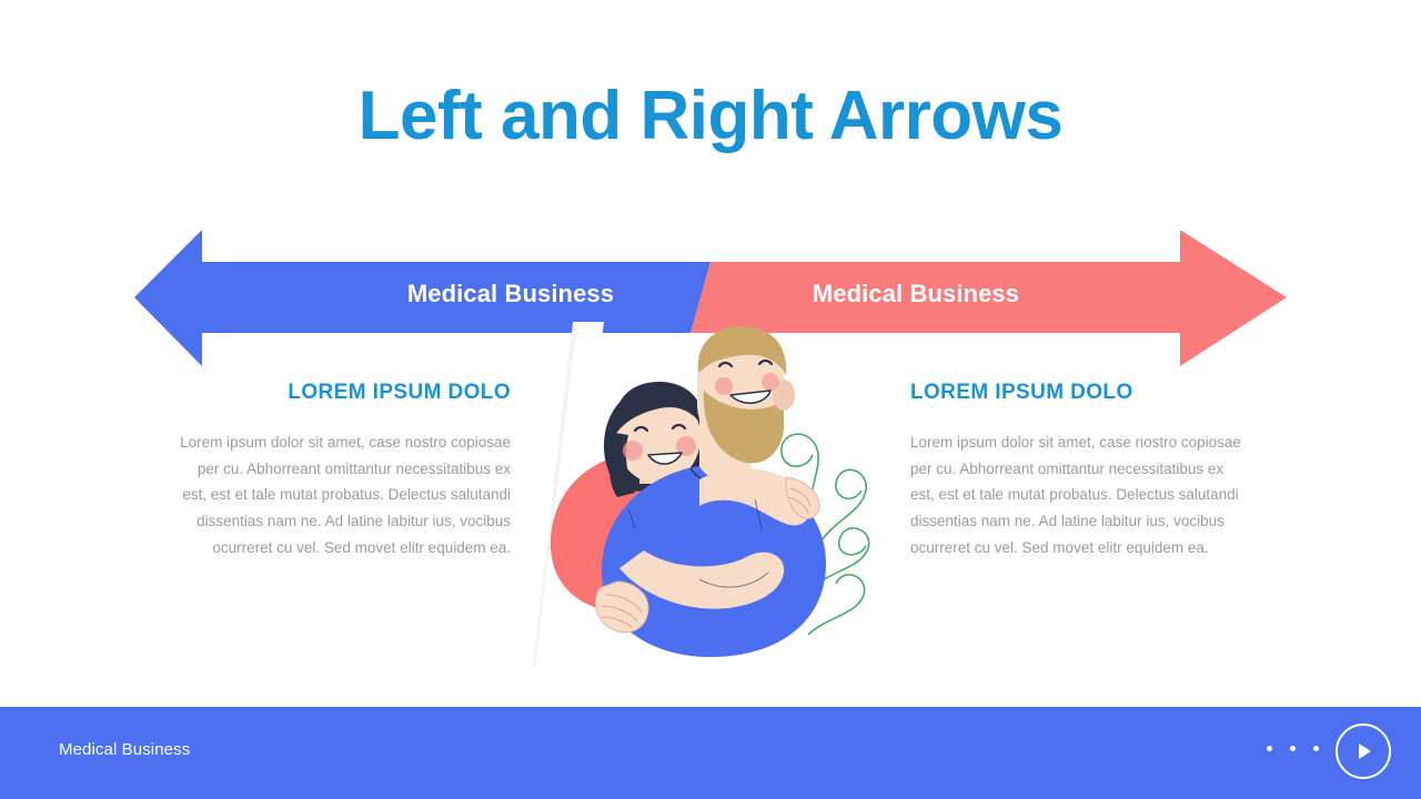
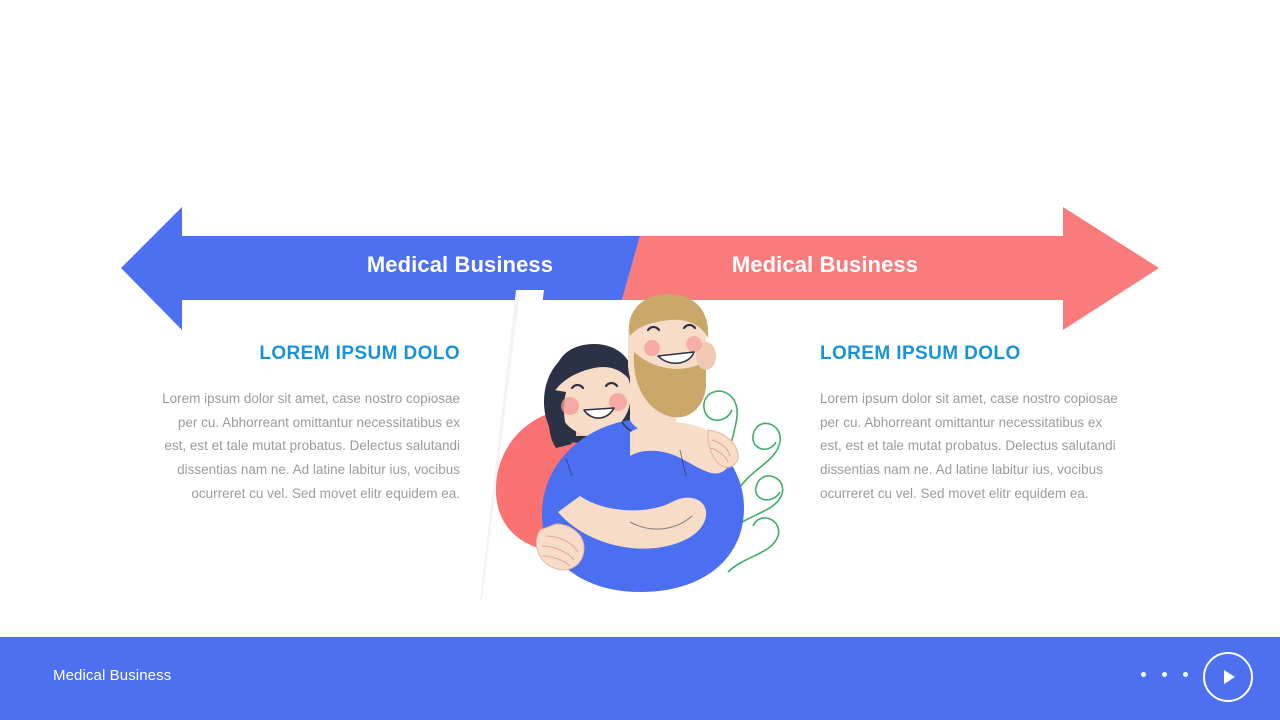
- Left and Right Arrows
  Medical Business
  Medical Business
  LOREM IPSUM DOLO
  Lorem ipsum dolor sit amet, case nostro copiosae per cu. Abhorreant omittantur necessitatibus ex est, est et tale mutat probatus. Delectus salutandi dissentias nam ne. Ad latine labitur ius, vocibus ocurreret cu vel. Sed movet elitr equidem ea.
  LOREM IPSUM DOLO
  Lorem ipsum dolor sit amet, case nostro copiosae per cu. Abhorreant omittantur necessitatibus ex est, est et tale mutat probatus. Delectus salutandi dissentias nam ne. Ad latine labitur ius, vocibus ocurreret cu vel. Sed movet elitr equidem ea.
  Medical Business
